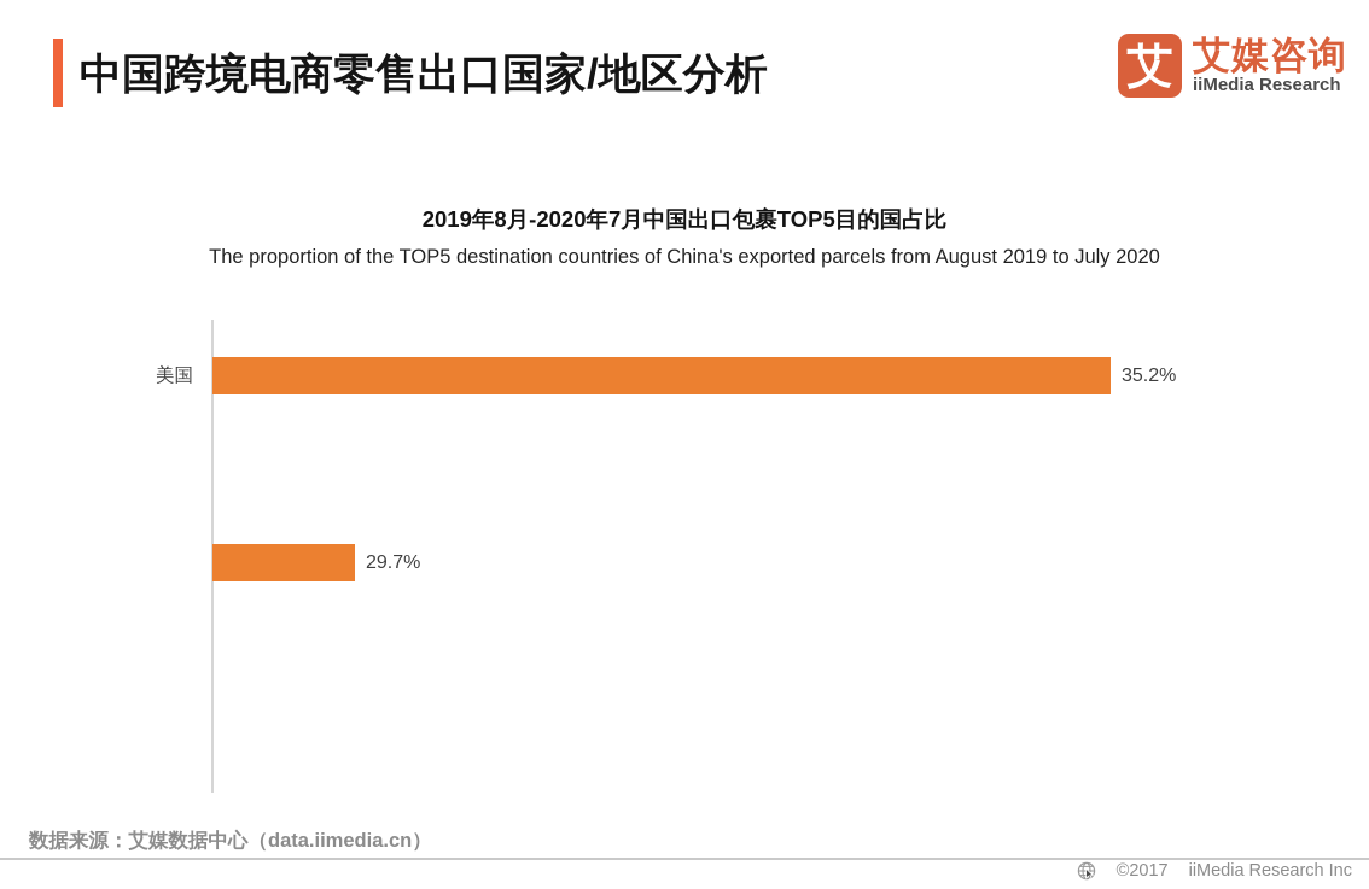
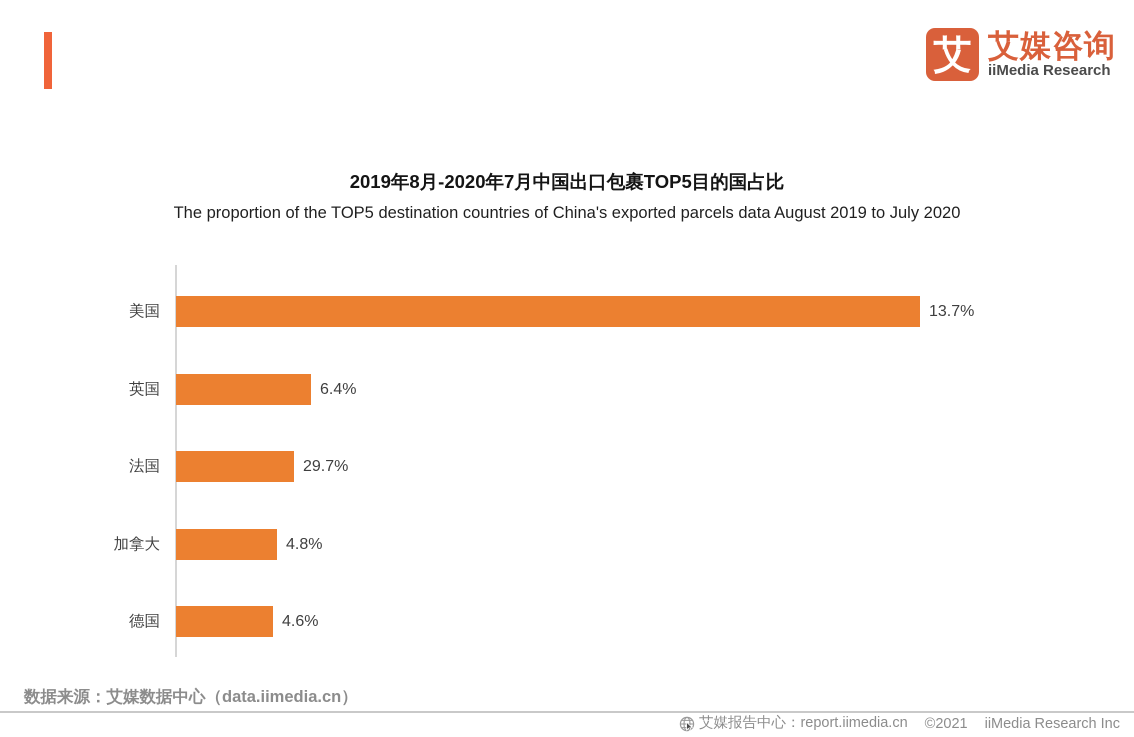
- 中国跨境电商零售出口国家/地区分析
  艾
  艾媒咨询
  iiMedia Research
  2019年8月-2020年7月中国出口包裹TOP5目的国占比
- The proportion of the TOP5 destination countries of China's exported parcels from August 2019 to July 2020
+ The proportion of the TOP5 destination countries of China's exported parcels data August 2019 to July 2020
  美国
- 35.2%
+ 13.7%
+ 英国
+ 6.4%
+ 法国
  29.7%
+ 加拿大
+ 4.8%
+ 德国
+ 4.6%
  数据来源：艾媒数据中心（data.iimedia.cn）
+ 艾媒报告中心：report.iimedia.cn
- ©2017
+ ©2021
  iiMedia Research Inc
